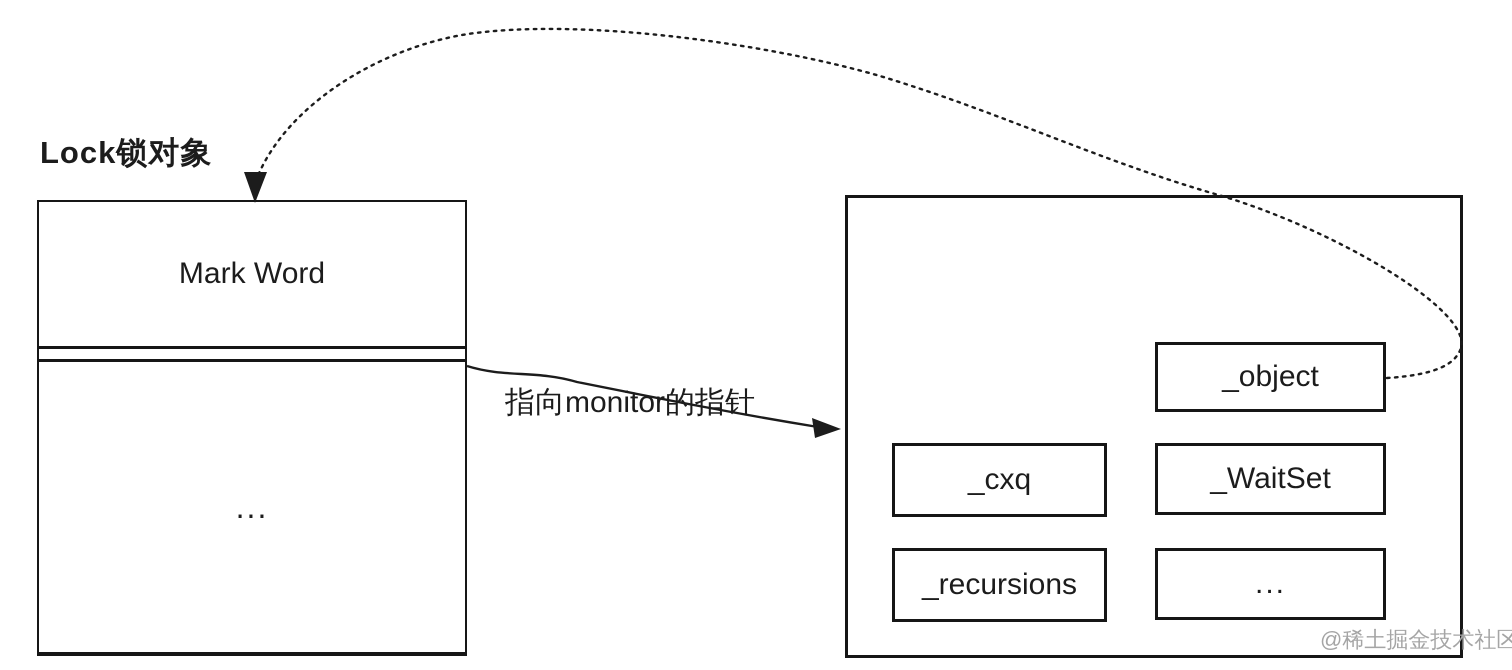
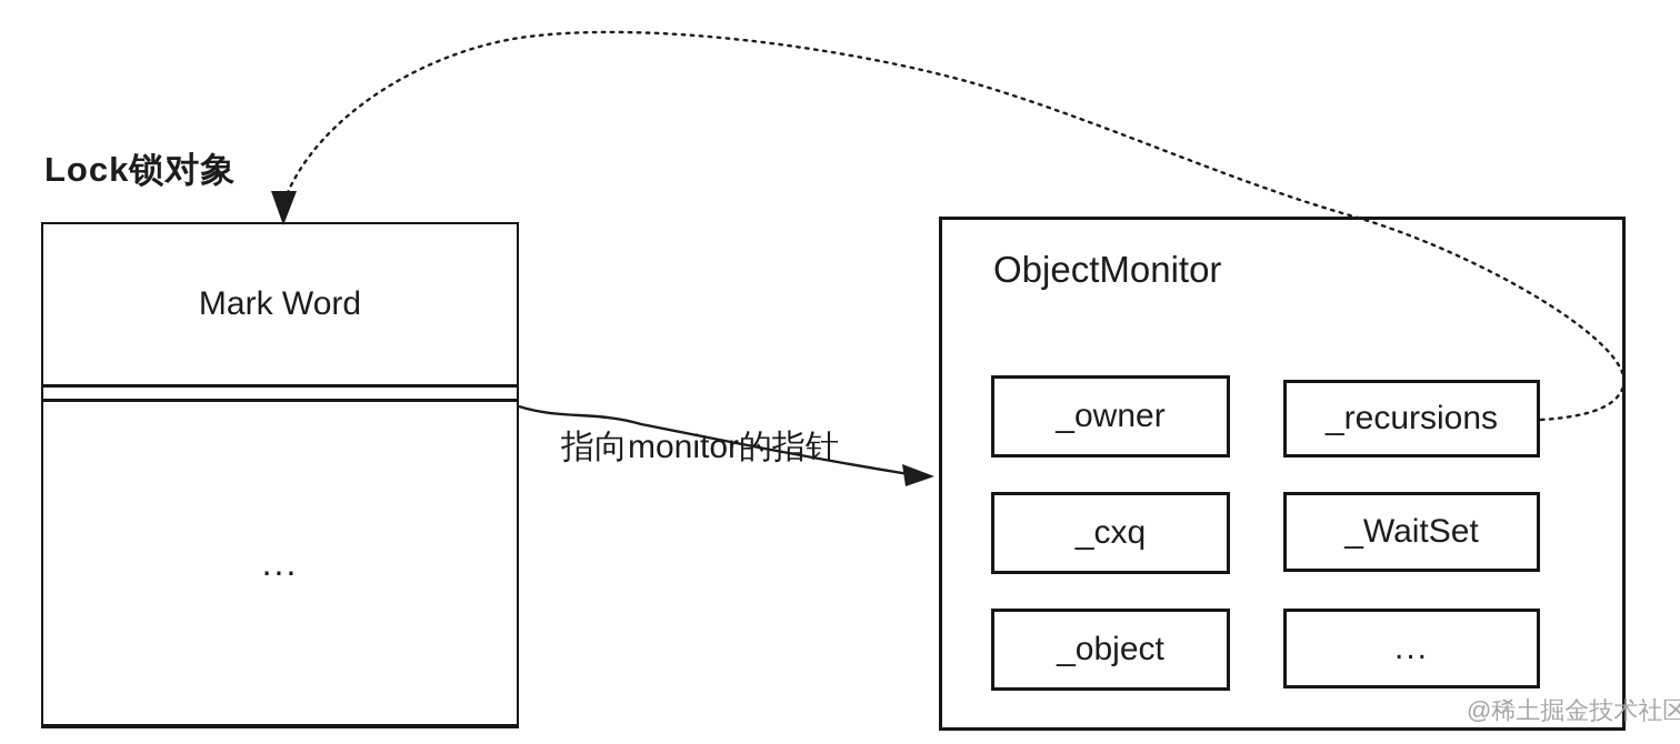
  Lock锁对象
  Mark Word
  ...
+ ObjectMonitor
+ _owner
- _object
+ _recursions
  _cxq
  _WaitSet
- _recursions
+ _object
  ...
  指向monitor的指针
  @稀土掘金技术社区
